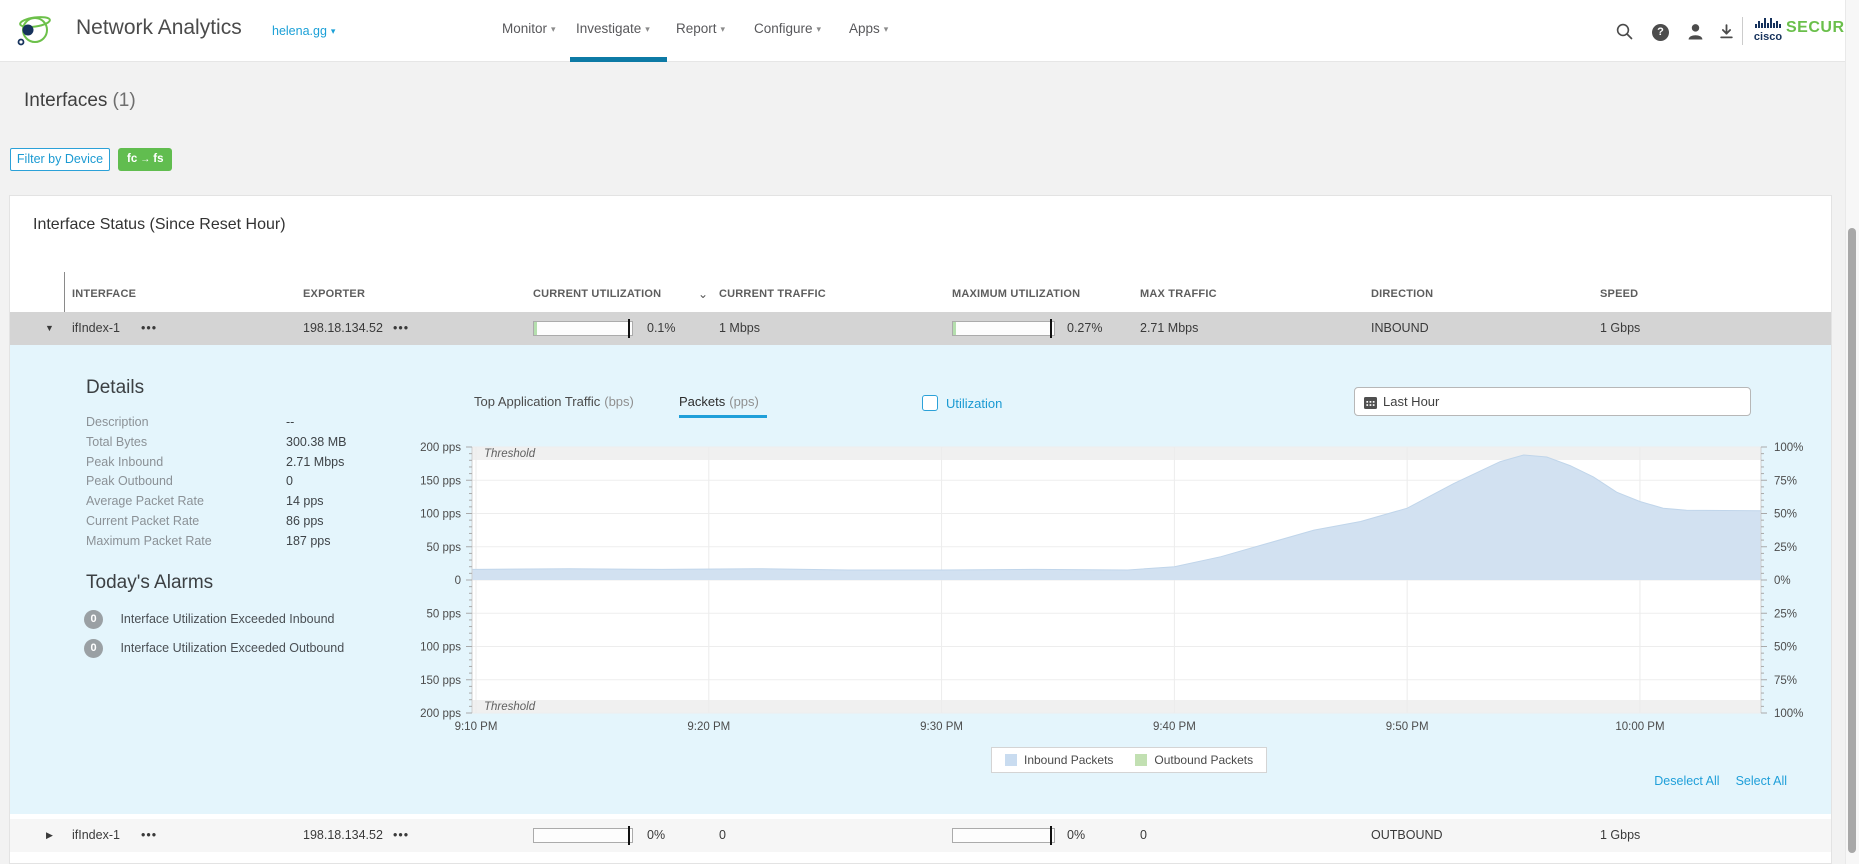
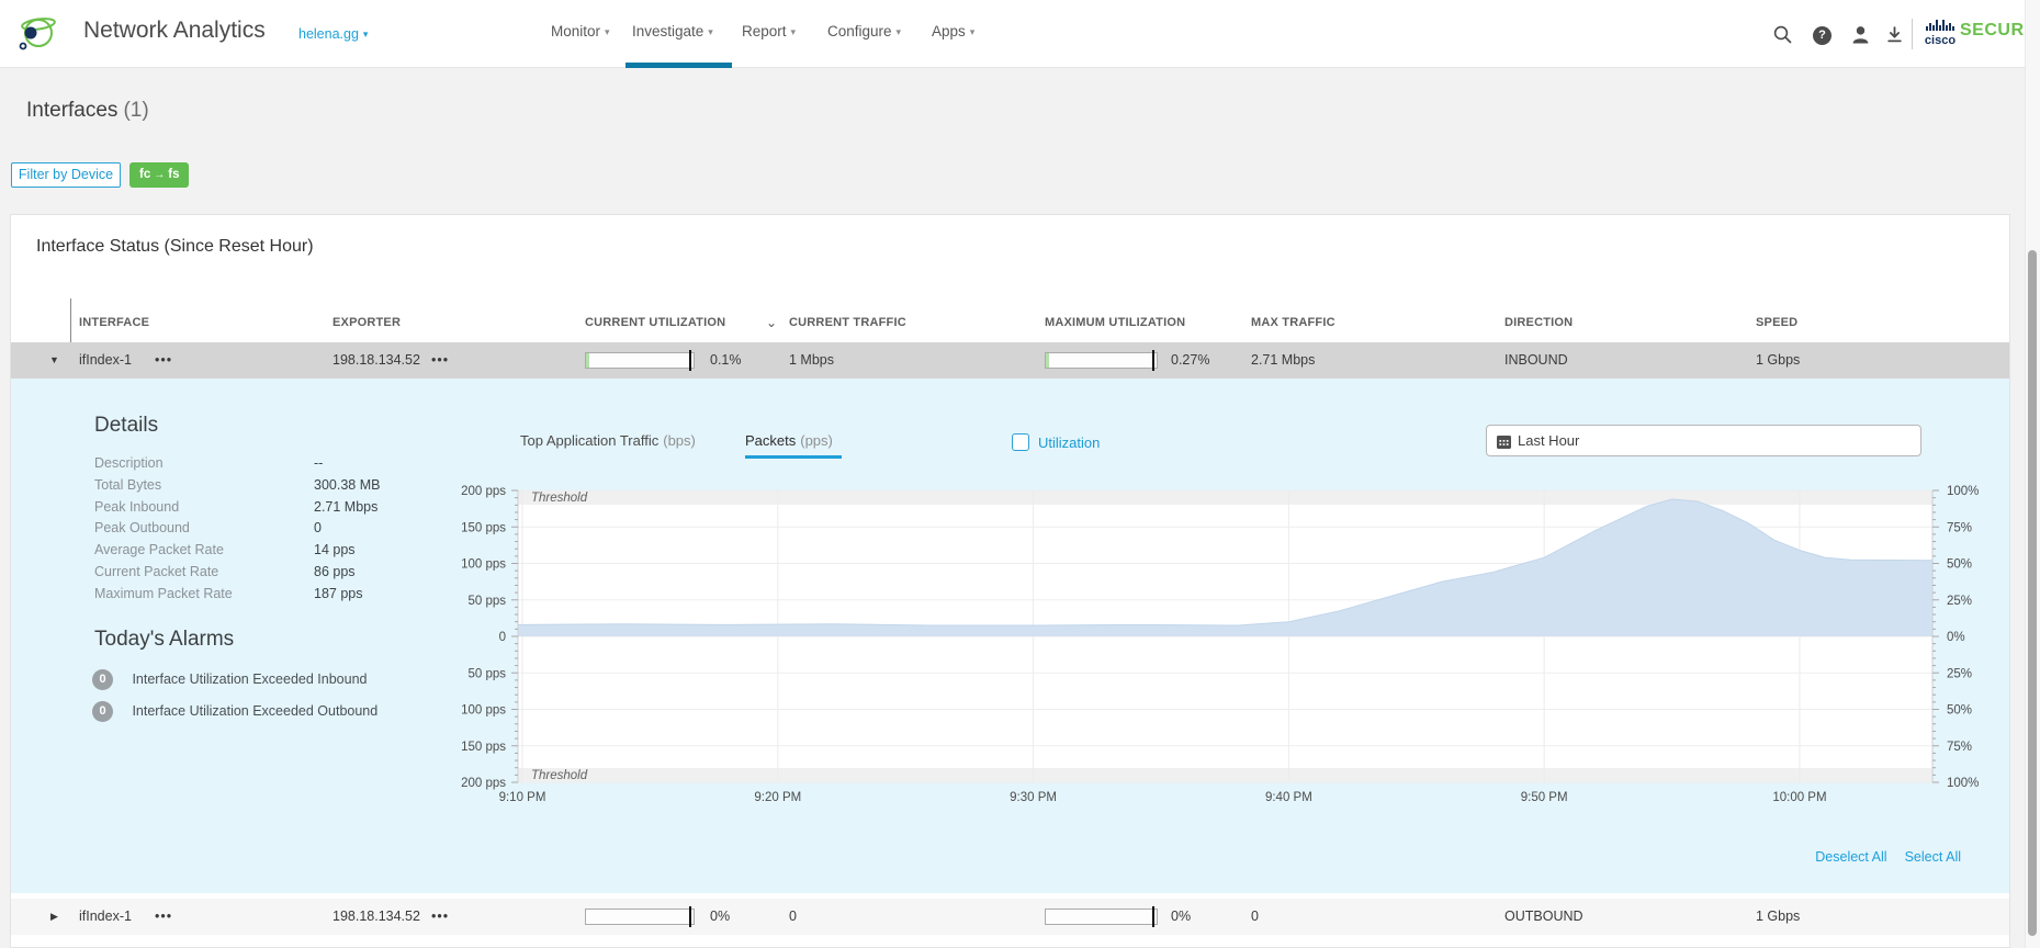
  Network Analytics
  helena.gg ▾
  Monitor ▾
  Investigate ▾
  Report ▾
  Configure ▾
  Apps ▾
  ?
  cisco
  SECUR
  Interfaces (1)
  Filter by Device
  fc → fs
  Interface Status (Since Reset Hour)
  INTERFACE
  EXPORTER
  CURRENT UTILIZATION
  ⌄
  CURRENT TRAFFIC
  MAXIMUM UTILIZATION
  MAX TRAFFIC
  DIRECTION
  SPEED
  ▼
  ifIndex-1
  •••
  198.18.134.52
  •••
  0.1%
  1 Mbps
  0.27%
  2.71 Mbps
  INBOUND
  1 Gbps
  Details
  Description --
  Total Bytes 300.38 MB
  Peak Inbound 2.71 Mbps
  Peak Outbound 0
  Average Packet Rate 14 pps
  Current Packet Rate 86 pps
  Maximum Packet Rate 187 pps
  Today's Alarms
  0 Interface Utilization Exceeded Inbound
  0 Interface Utilization Exceeded Outbound
  Top Application Traffic (bps)
  Packets (pps)
  Utilization
  Last Hour
  200 pps
  150 pps
  100 pps
  50 pps
  0
  50 pps
  100 pps
  150 pps
  200 pps
  100%
  75%
  50%
  25%
  0%
  25%
  50%
  75%
  100%
  9:10 PM
  9:20 PM
  9:30 PM
  9:40 PM
  9:50 PM
  10:00 PM
  Threshold
  Threshold
- Inbound Packets
- Outbound Packets
  Deselect All
  Select All
  ▶
  ifIndex-1
  •••
  198.18.134.52
  •••
  0%
  0
  0%
  0
  OUTBOUND
  1 Gbps
